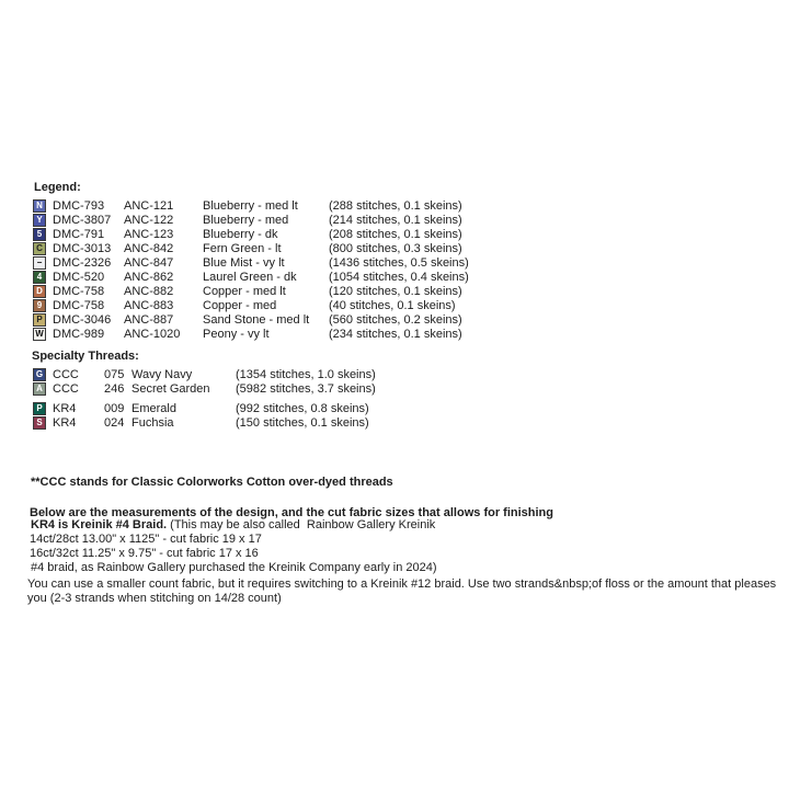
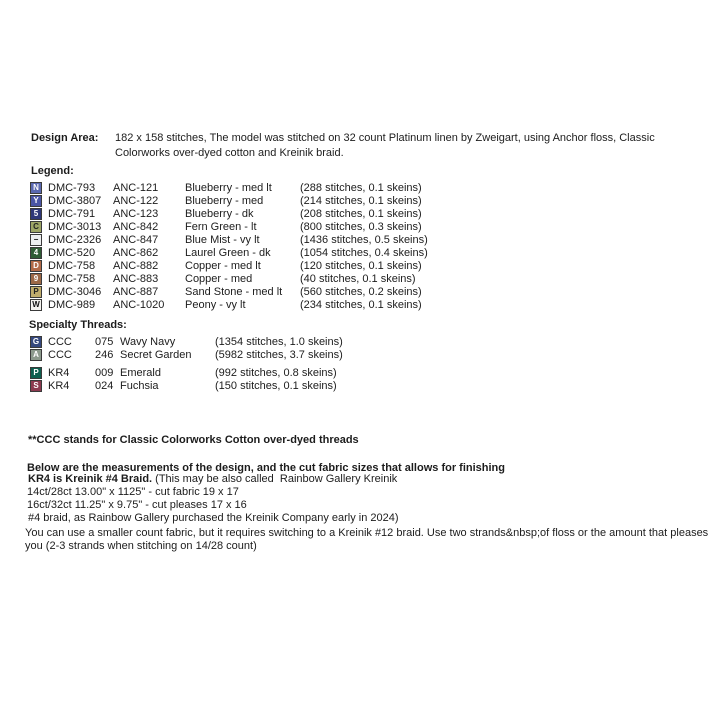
+ Design Area:
+ 182 x 158 stitches, The model was stitched on 32 count Platinum linen by Zweigart, using Anchor floss, Classic Colorworks over-dyed cotton and Kreinik braid.
  Legend:
  N
  DMC-793
  ANC-121
  Blueberry - med lt
  (288 stitches, 0.1 skeins)
  Y
  DMC-3807
  ANC-122
  Blueberry - med
  (214 stitches, 0.1 skeins)
  5
  DMC-791
  ANC-123
  Blueberry - dk
  (208 stitches, 0.1 skeins)
  C
  DMC-3013
  ANC-842
  Fern Green - lt
  (800 stitches, 0.3 skeins)
  −
  DMC-2326
  ANC-847
  Blue Mist - vy lt
  (1436 stitches, 0.5 skeins)
  4
  DMC-520
  ANC-862
  Laurel Green - dk
  (1054 stitches, 0.4 skeins)
  D
  DMC-758
  ANC-882
  Copper - med lt
  (120 stitches, 0.1 skeins)
  9
  DMC-758
  ANC-883
  Copper - med
  (40 stitches, 0.1 skeins)
  P
  DMC-3046
  ANC-887
  Sand Stone - med lt
  (560 stitches, 0.2 skeins)
  W
  DMC-989
  ANC-1020
  Peony - vy lt
  (234 stitches, 0.1 skeins)
  Specialty Threads:
  G
  CCC
  075
  Wavy Navy
  (1354 stitches, 1.0 skeins)
  A
  CCC
  246
  Secret Garden
  (5982 stitches, 3.7 skeins)
  P
  KR4
  009
  Emerald
  (992 stitches, 0.8 skeins)
  S
  KR4
  024
  Fuchsia
  (150 stitches, 0.1 skeins)
  **CCC stands for Classic Colorworks Cotton over-dyed threads
  KR4 is Kreinik #4 Braid. (This may be also called Rainbow Gallery Kreinik
  #4 braid, as Rainbow Gallery purchased the Kreinik Company early in 2024)
  Below are the measurements of the design, and the cut fabric sizes that allows for finishing
  14ct/28ct 13.00" x 1125" - cut fabric 19 x 17
- 16ct/32ct 11.25" x 9.75" - cut fabric 17 x 16
+ 16ct/32ct 11.25" x 9.75" - cut pleases 17 x 16
  You can use a smaller count fabric, but it requires switching to a Kreinik #12 braid. Use two strands&nbsp;of floss or the amount that pleases you (2-3 strands when stitching on 14/28 count)
